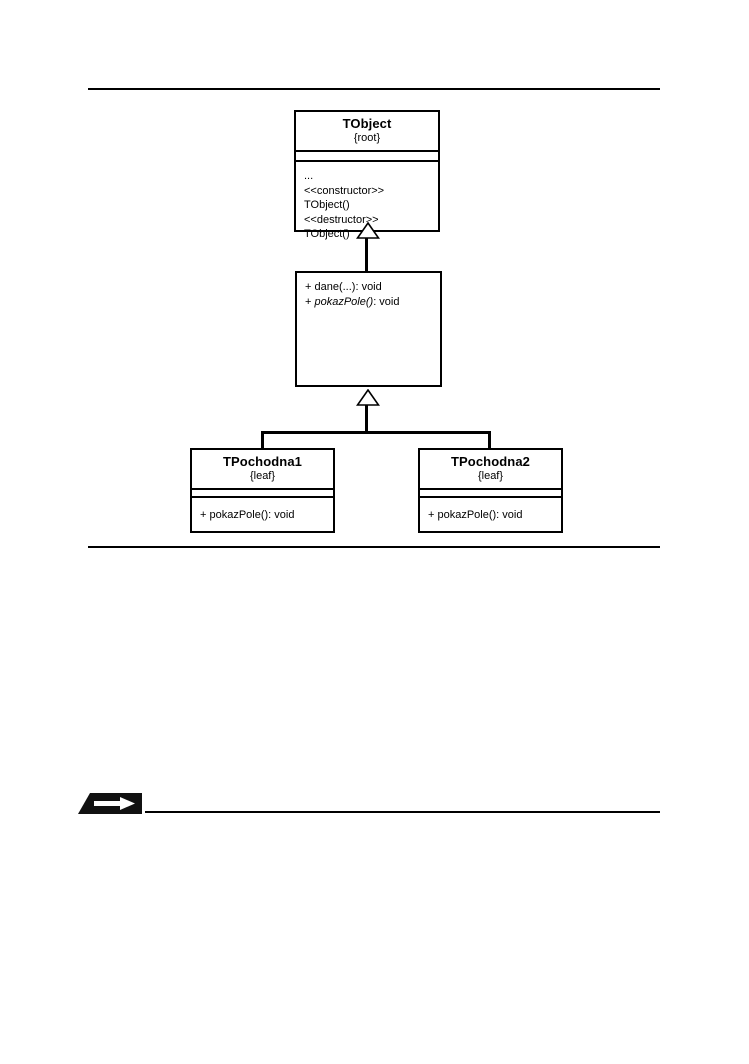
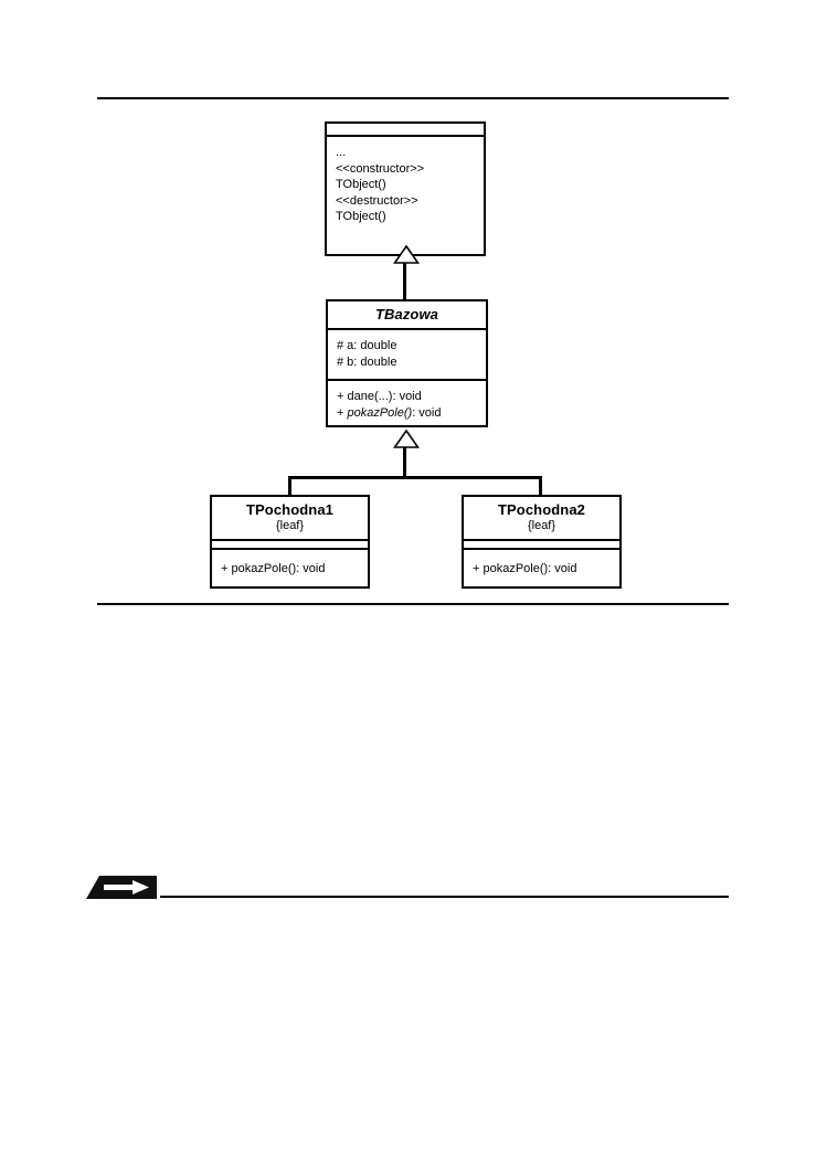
- TObject
- {root}
  ...
  <<constructor>>
  TObject()
  <<destructor>>
  TObject()
+ TBazowa
+ # a: double
+ # b: double
  + dane(...): void
  + pokazPole(): void
  TPochodna1
  {leaf}
  + pokazPole(): void
  TPochodna2
  {leaf}
  + pokazPole(): void
